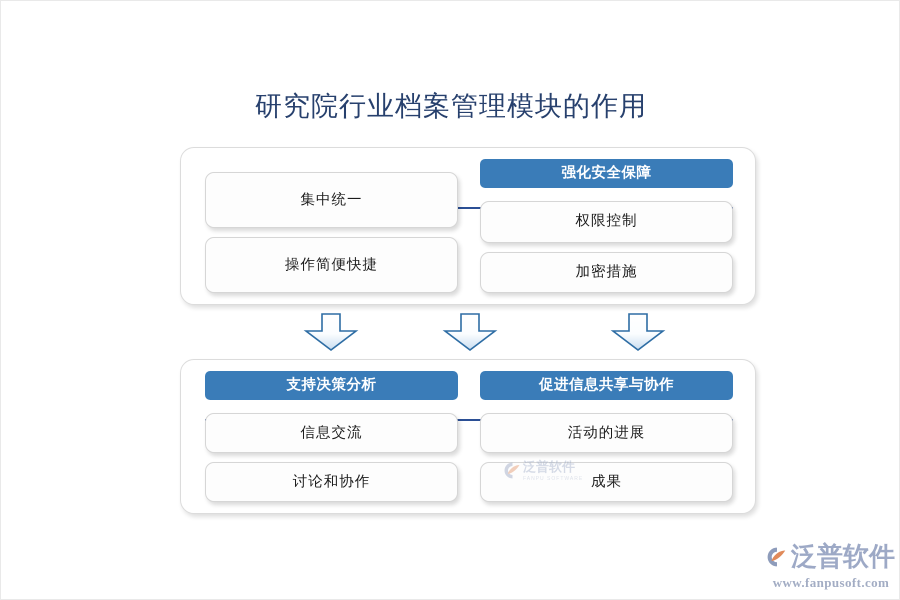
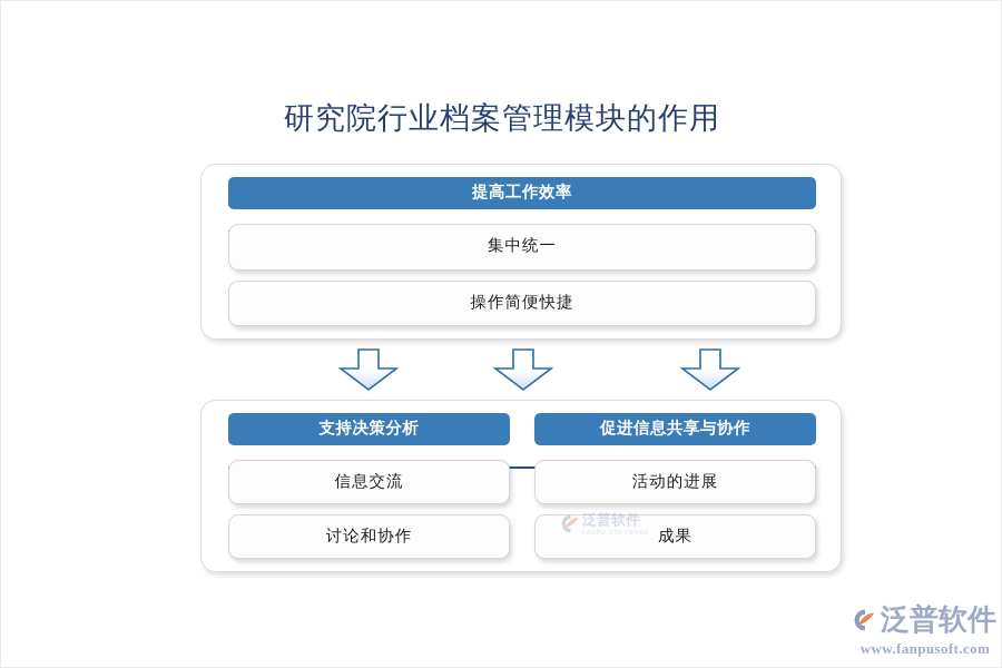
  研究院行业档案管理模块的作用
+ 提高工作效率
  集中统一
  操作简便快捷
- 强化安全保障
- 权限控制
- 加密措施
  支持决策分析
  信息交流
  讨论和协作
  促进信息共享与协作
  活动的进展
  成果
  泛普软件
  泛普软件
  www.fanpusoft.com
